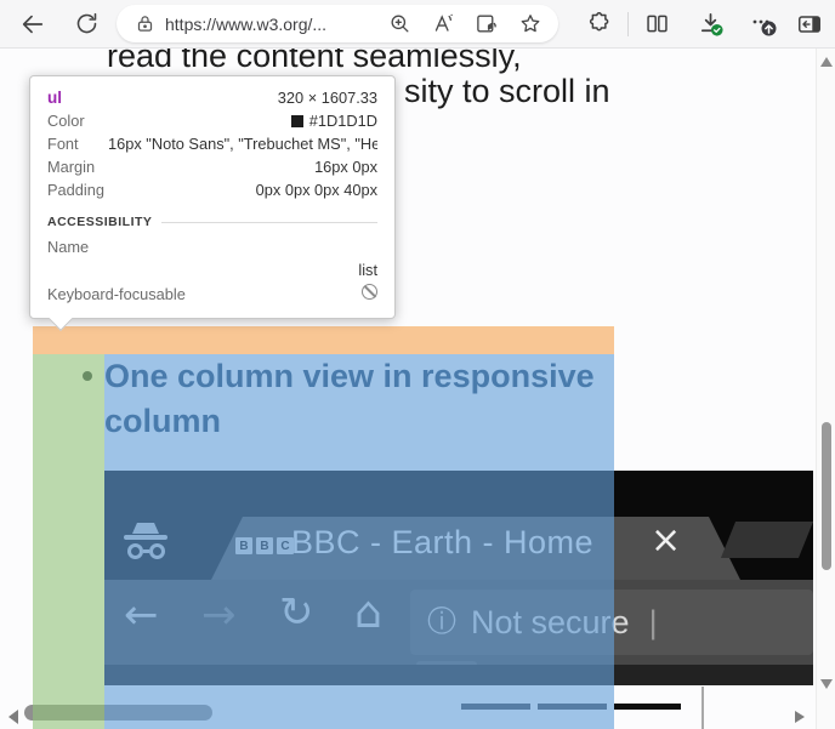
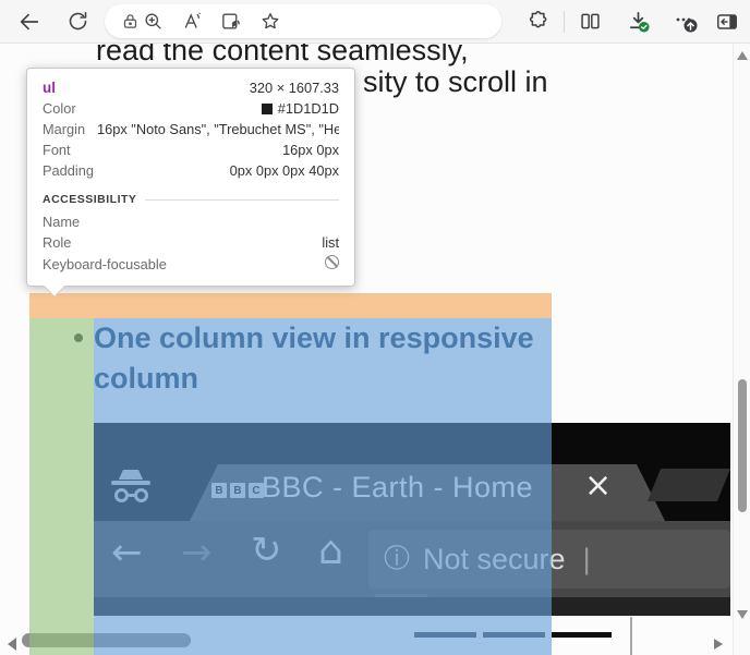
- https://www.w3.org/...
  read the content seamlessly,
  sity to scroll in
  One column view in responsive column
  B
  B
  C
  BBC - Earth - Home
  ×
  ←
  ↻
  ⌂
  ⓘ
  Not secure
  |
  ul
  320 × 1607.33
  Color
  #1D1D1D
- Font
+ Margin
  16px "Noto Sans", "Trebuchet MS", "He
- Margin
+ Font
  16px 0px
  Padding
  0px 0px 0px 40px
  ACCESSIBILITY
  Name
+ Role
  list
  Keyboard-focusable
